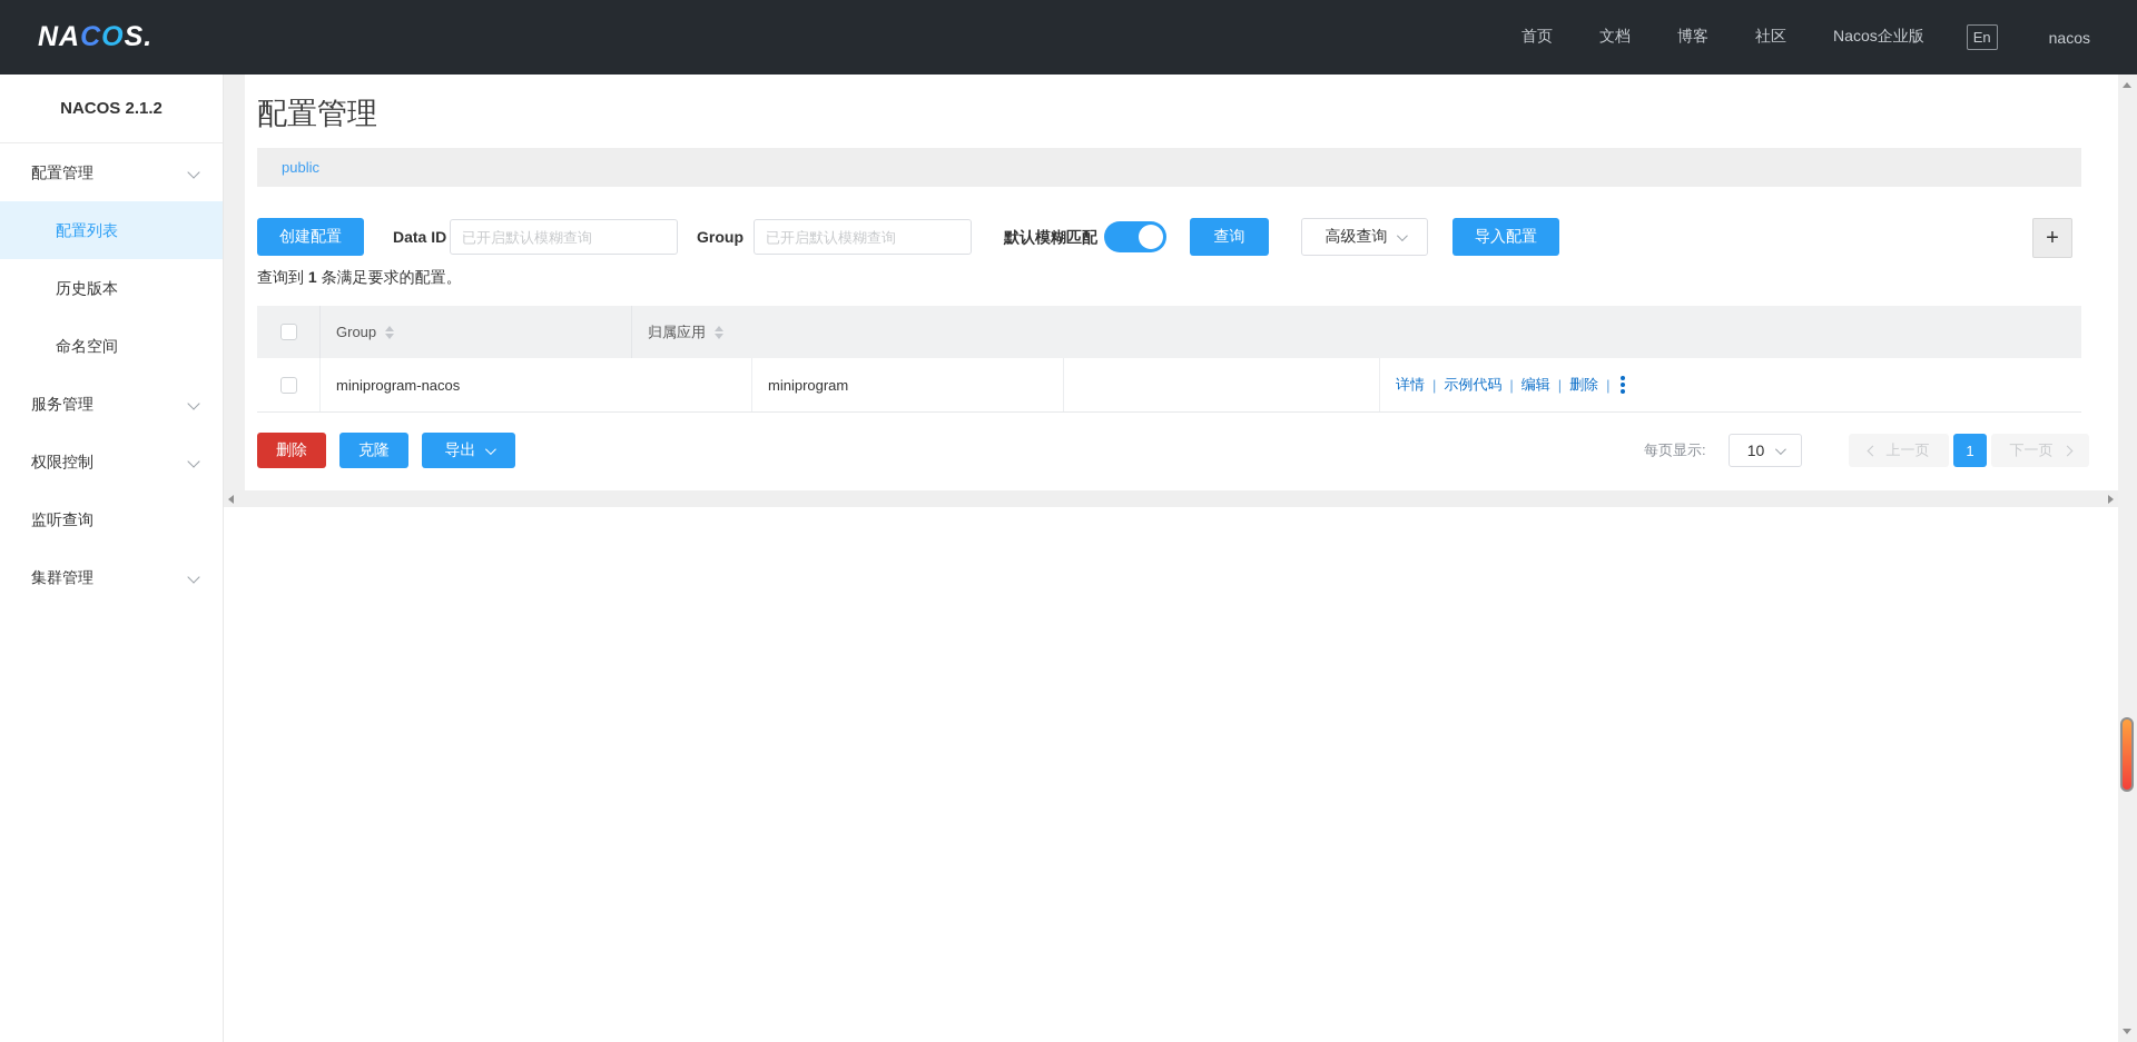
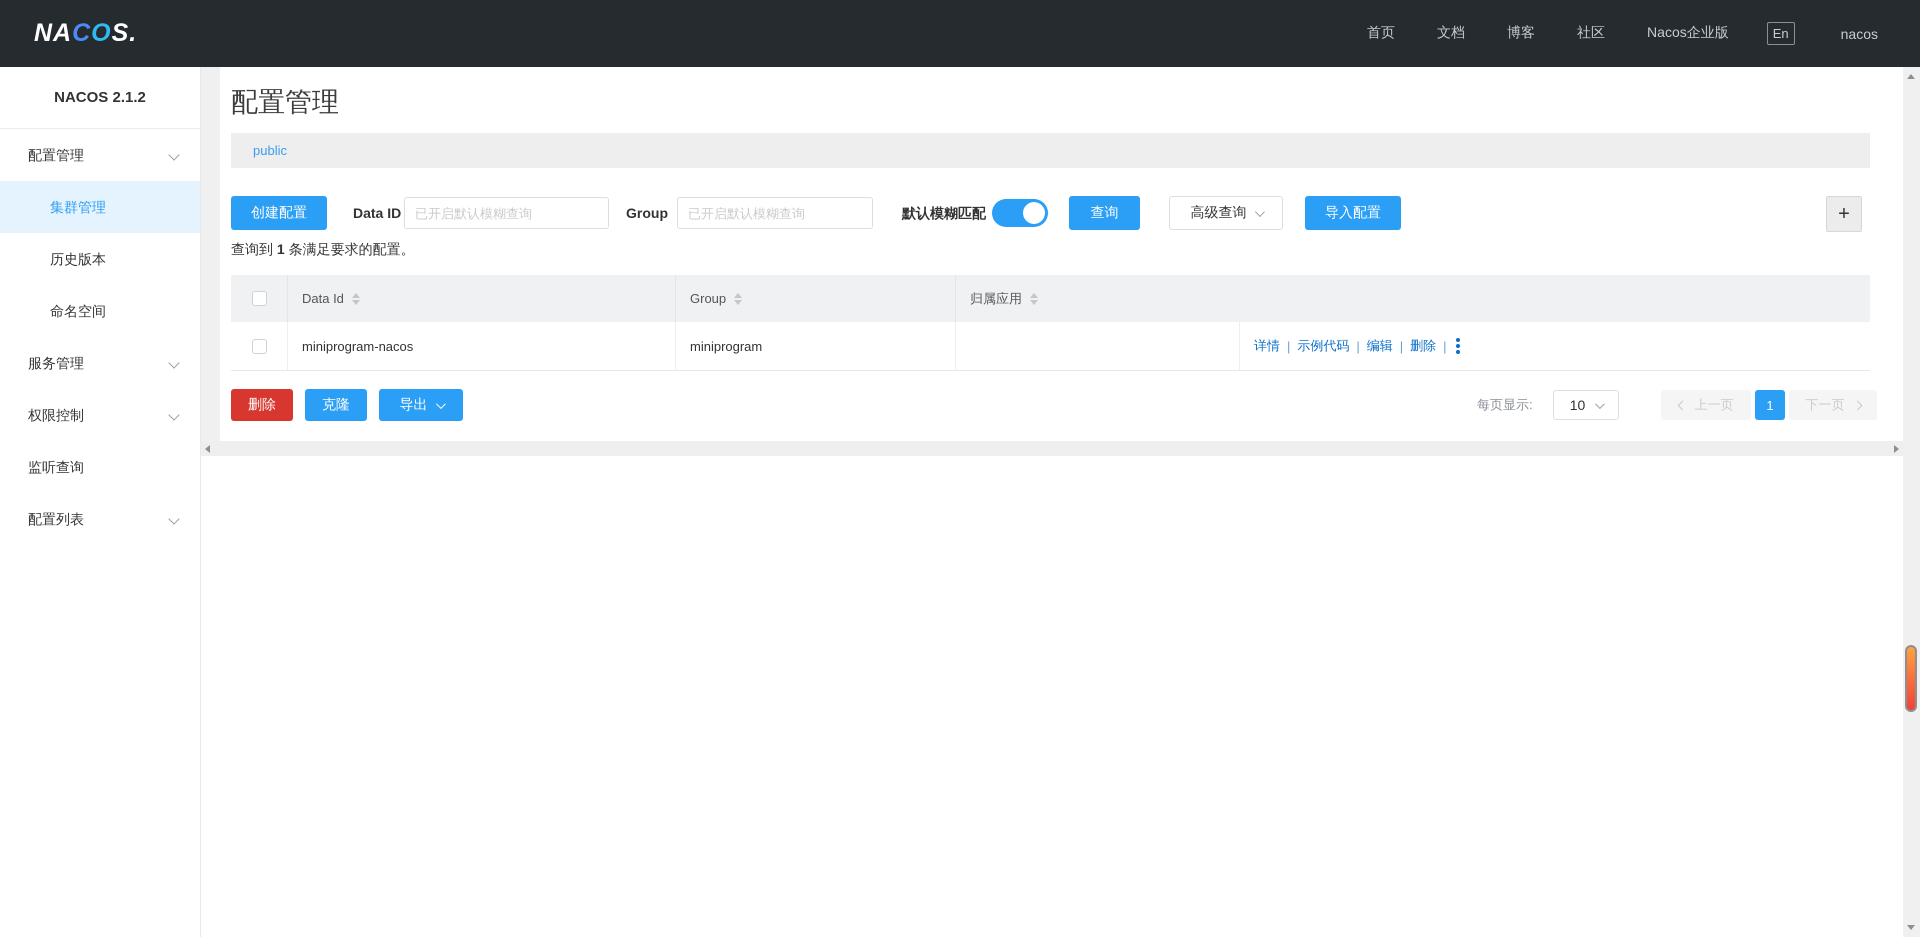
  NACOS.
  首页
  文档
  博客
  社区
  Nacos企业版
  En
  nacos
  NACOS 2.1.2
  配置管理
- 配置列表
+ 集群管理
  历史版本
  命名空间
  服务管理
  权限控制
  监听查询
- 集群管理
+ 配置列表
  配置管理
  public
  创建配置
  Data ID
  已开启默认模糊查询
  Group
  已开启默认模糊查询
  默认模糊匹配
  查询
  高级查询
  导入配置
  +
  查询到 1 条满足要求的配置。
+ Data Id
  Group
  归属应用
  miniprogram-nacos
  miniprogram
  详情
  |
  示例代码
  |
  编辑
  |
  删除
  |
  删除
  克隆
  导出
  每页显示:
  10
  上一页
  1
  下一页
